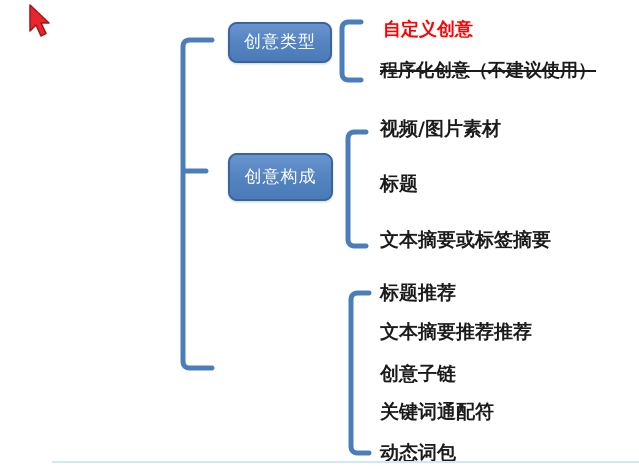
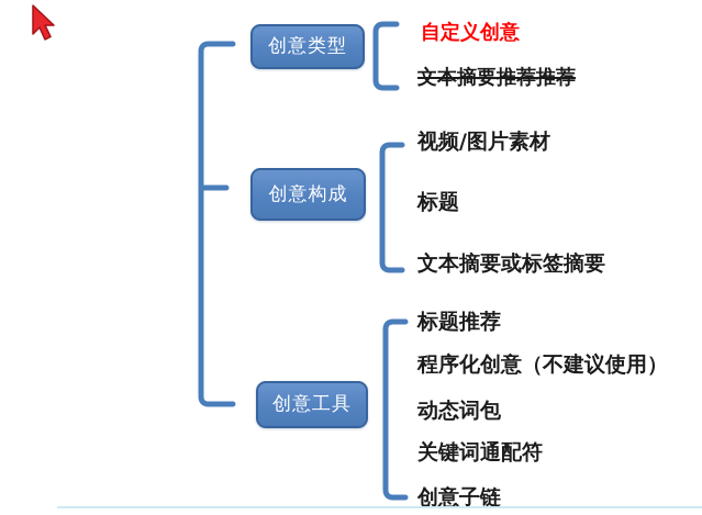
  创意类型
  创意构成
+ 创意工具
  自定义创意
- 程序化创意（不建议使用）
+ 文本摘要推荐推荐
  视频/图片素材
  标题
  文本摘要或标签摘要
  标题推荐
- 文本摘要推荐推荐
+ 程序化创意（不建议使用）
- 创意子链
+ 动态词包
  关键词通配符
- 动态词包
+ 创意子链
